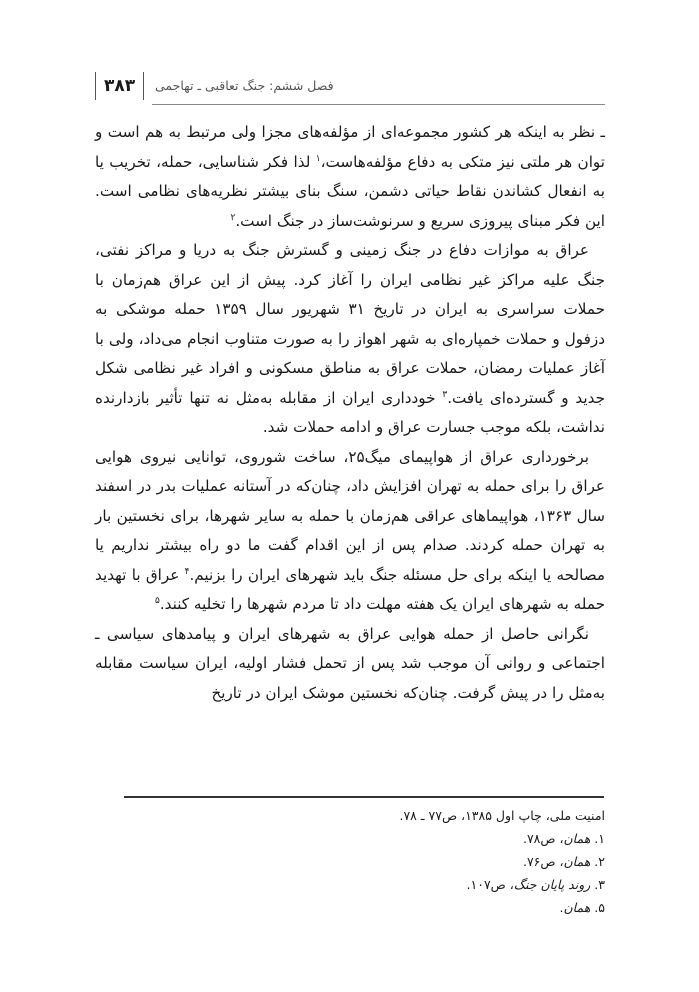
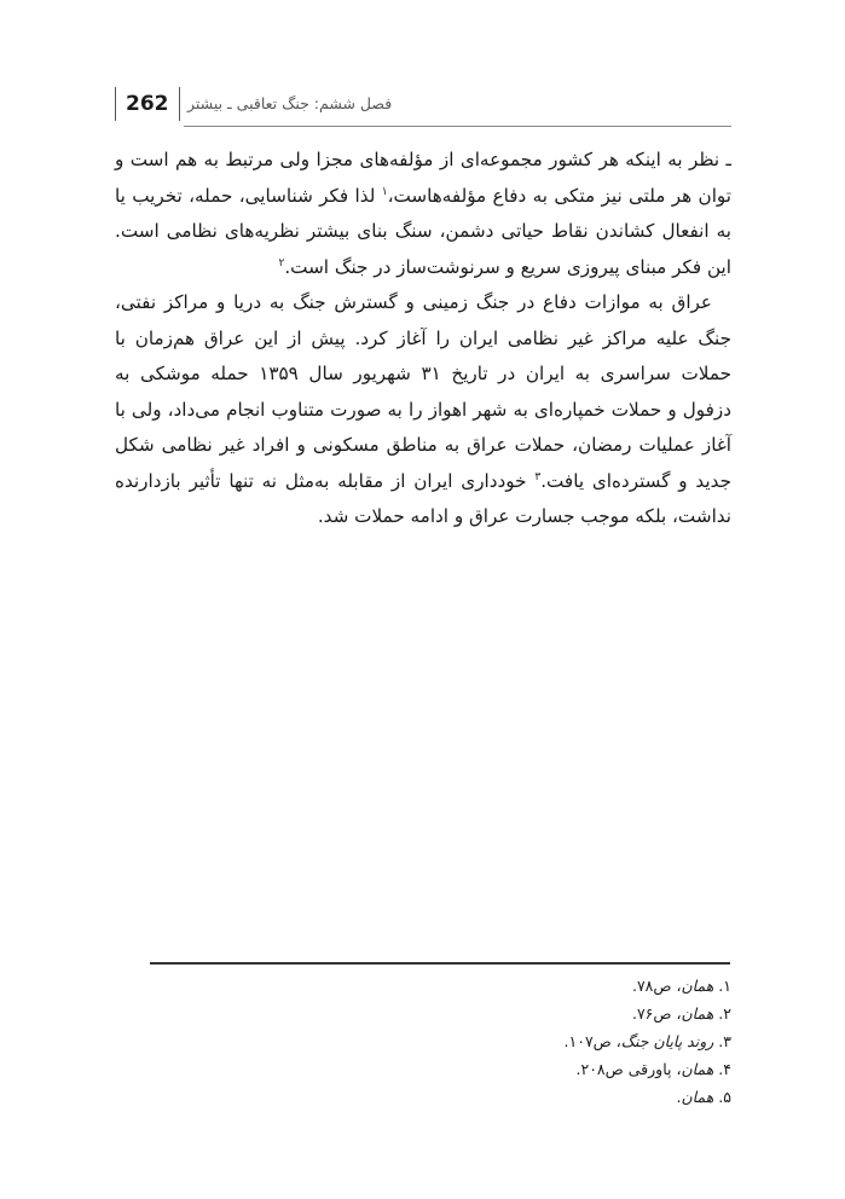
- ۳۸۳
+ 262
- فصل ششم: جنگ تعاقبی ـ تهاجمی
+ فصل ششم: جنگ تعاقبی ـ بیشتر
  ـ نظر به اینکه هر کشور مجموعه‌ای از مؤلفه‌های مجزا ولی مرتبط به هم است و توان هر ملتی نیز متکی به دفاع مؤلفه‌هاست،۱ لذا فکر شناسایی، حمله، تخریب یا به انفعال کشاندن نقاط حیاتی دشمن، سنگ بنای بیشتر نظریه‌های نظامی است. این فکر مبنای پیروزی سریع و سرنوشت‌ساز در جنگ است.۲
  عراق به موازات دفاع در جنگ زمینی و گسترش جنگ به دریا و مراکز نفتی، جنگ علیه مراکز غیر نظامی ایران را آغاز کرد. پیش از این عراق هم‌زمان با حملات سراسری به ایران در تاریخ ۳۱ شهریور سال ۱۳۵۹ حمله موشکی به دزفول و حملات خمپاره‌ای به شهر اهواز را به صورت متناوب انجام می‌داد، ولی با آغاز عملیات رمضان، حملات عراق به مناطق مسکونی و افراد غیر نظامی شکل جدید و گسترده‌ای یافت.۳ خودداری ایران از مقابله به‌مثل نه تنها تأثیر بازدارنده نداشت، بلکه موجب جسارت عراق و ادامه حملات شد.
- برخورداری عراق از هواپیمای میگ۲۵، ساخت شوروی، توانایی نیروی هوایی عراق را برای حمله به تهران افزایش داد، چنان‌که در آستانه عملیات بدر در اسفند سال ۱۳۶۳، هواپیماهای عراقی هم‌زمان با حمله به سایر شهرها، برای نخستین بار به تهران حمله کردند. صدام پس از این اقدام گفت ما دو راه بیشتر نداریم یا مصالحه یا اینکه برای حل مسئله جنگ باید شهرهای ایران را بزنیم.۴ عراق با تهدید حمله به شهرهای ایران یک هفته مهلت داد تا مردم شهرها را تخلیه کنند.۵
- نگرانی حاصل از حمله هوایی عراق به شهرهای ایران و پیامدهای سیاسی ـ اجتماعی و روانی آن موجب شد پس از تحمل فشار اولیه، ایران سیاست مقابله به‌مثل را در پیش گرفت. چنان‌که نخستین موشک ایران در تاریخ
- امنیت ملی، چاپ اول ۱۳۸۵، ص۷۷ ـ ۷۸.
  ۱. همان، ص۷۸.
  ۲. همان، ص۷۶.
  ۳. روند پایان جنگ، ص۱۰۷.
+ ۴. همان، پاورقی ص۲۰۸.
  ۵. همان.
